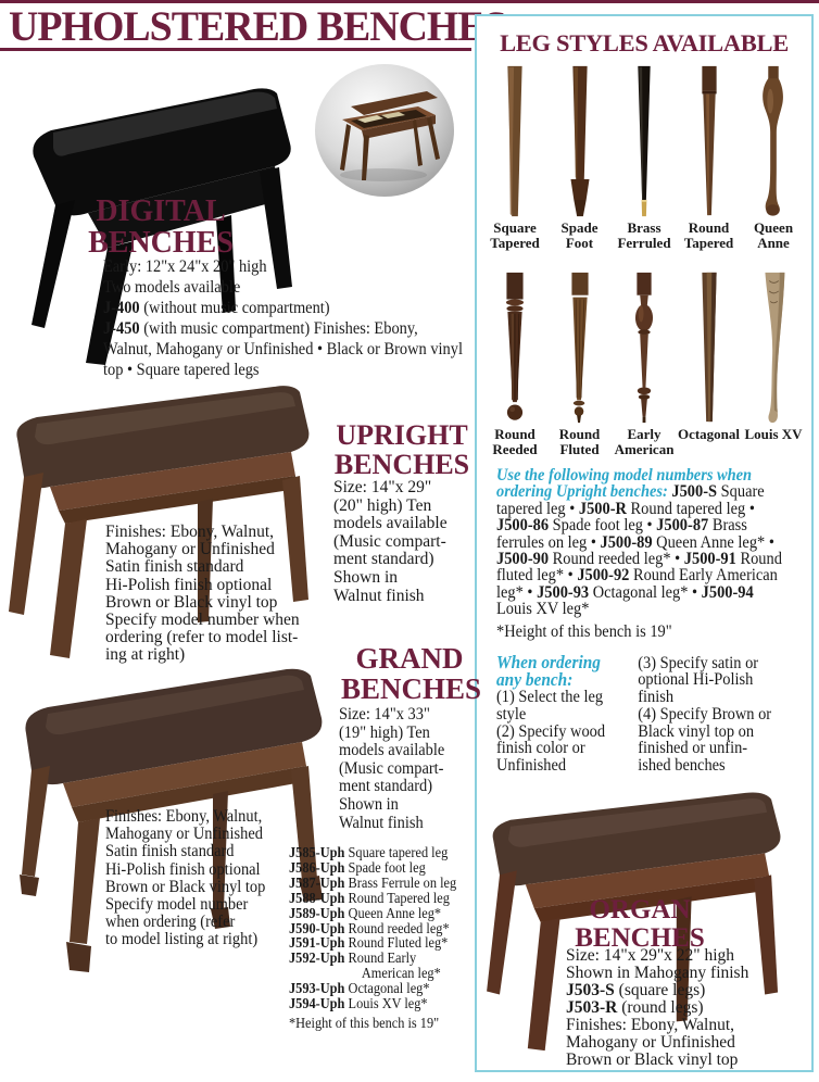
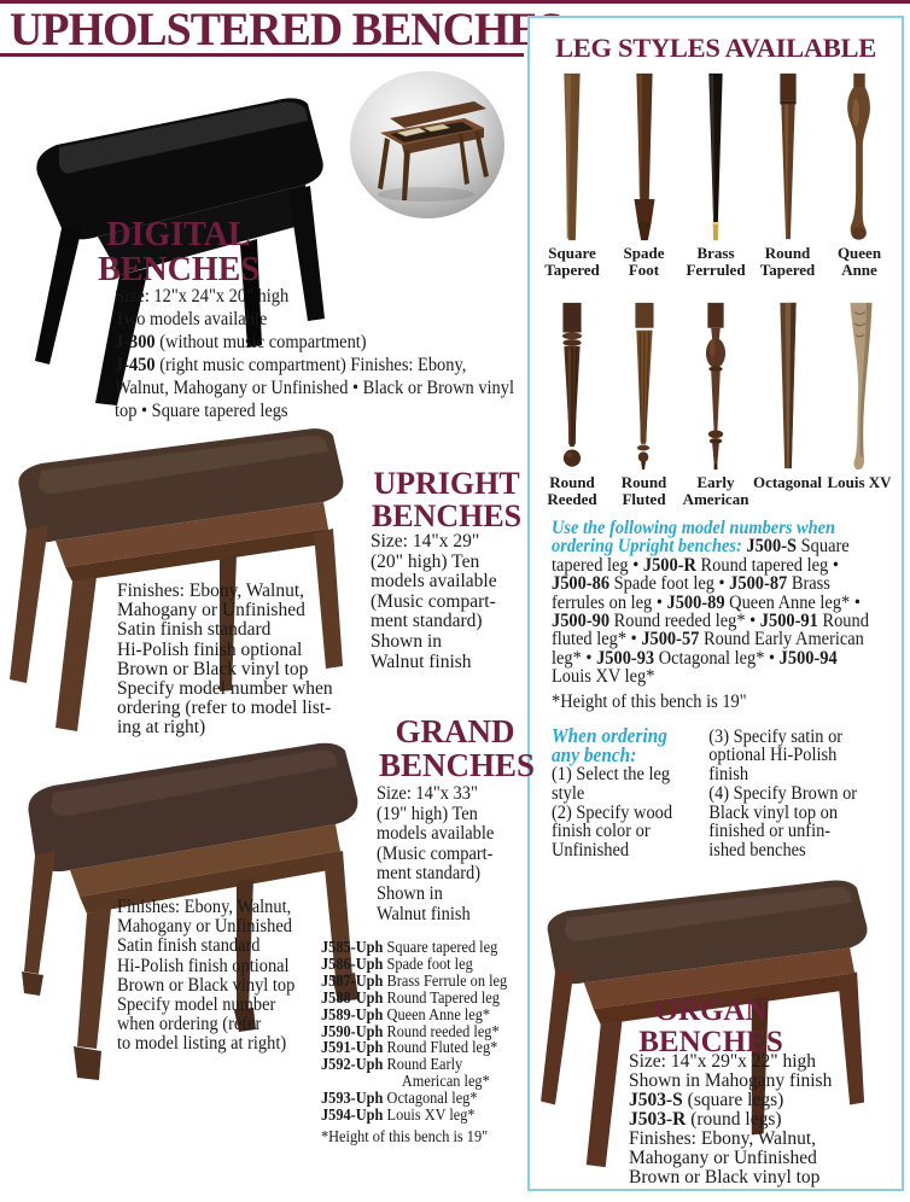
  UPHOLSTERED BENCHE
  DIGITAL
  BENCHES
- Early: 12"x 24"x 20" high
+ Size: 12"x 24"x 20" high
  Two models available
- J-400 (without music compartment)
+ J-300 (without music compartment)
- J-450 (with music compartment) Finishes: Ebony, Walnut, Mahogany or Unfinished • Black or Brown vinyl top • Square tapered legs
+ J-450 (right music compartment) Finishes: Ebony, Walnut, Mahogany or Unfinished • Black or Brown vinyl top • Square tapered legs
  UPRIGHT
  BENCHES
  Size: 14"x 29"
  (20" high) Ten
  models available
  (Music compart-
  ment standard)
  Shown in
  Walnut finish
  Finishes: Ebony, Walnut,
  Mahogany or Unfinished
  Satin finish standard
  Hi-Polish finish optional
  Brown or Black vinyl top
  Specify model number when
  ordering (refer to model list-
  ing at right)
  GRAND
  BENCHES
  Size: 14"x 33"
  (19" high) Ten
  models available
  (Music compart-
  ment standard)
  Shown in
  Walnut finish
  Finishes: Ebony, Walnut,
  Mahogany or Unfinished
  Satin finish standard
  Hi-Polish finish optional
  Brown or Black vinyl top
  Specify model number
  when ordering (refer
  to model listing at right)
  J585-Uph
  Square tapered leg
  J586-Uph
  Spade foot leg
  J587-Uph
  Brass Ferrule on leg
  J588-Uph
  Round Tapered leg
  J589-Uph
  Queen Anne leg*
  J590-Uph
  Round reeded leg*
  J591-Uph
  Round Fluted leg*
  J592-Uph
  Round Early
  American leg*
  J593-Uph
  Octagonal leg*
  J594-Uph
  Louis XV leg*
  *Height of this bench is 19"
  LEG STYLES AVAILABLE
  Square
  Tapered
  Spade
  Foot
  Brass
  Ferruled
  Round
  Tapered
  Queen
  Anne
  Round
  Reeded
  Round
  Fluted
  Early
  American
  Octagonal
  Louis XV
- Use the following model numbers when ordering Upright benches: J500-S Square tapered leg • J500-R Round tapered leg • J500-86 Spade foot leg • J500-87 Brass ferrules on leg • J500-89 Queen Anne leg* • J500-90 Round reeded leg* • J500-91 Round fluted leg* • J500-92 Round Early American leg* • J500-93 Octagonal leg* • J500-94 Louis XV leg*
+ Use the following model numbers when ordering Upright benches: J500-S Square tapered leg • J500-R Round tapered leg • J500-86 Spade foot leg • J500-87 Brass ferrules on leg • J500-89 Queen Anne leg* • J500-90 Round reeded leg* • J500-91 Round fluted leg* • J500-57 Round Early American leg* • J500-93 Octagonal leg* • J500-94 Louis XV leg*
  *Height of this bench is 19"
  When ordering
  any bench:
  (1) Select the leg
  style
  (2) Specify wood
  finish color or
  Unfinished
  (3) Specify satin or
  optional Hi-Polish
  finish
  (4) Specify Brown or
  Black vinyl top on
  finished or unfin-
  ished benches
  ORGAN
  BENCHES
  Size: 14"x 29"x 22" high
  Shown in Mahogany finish
  J503-S (square legs)
  J503-R (round legs)
  Finishes: Ebony, Walnut,
  Mahogany or Unfinished
  Brown or Black vinyl top
